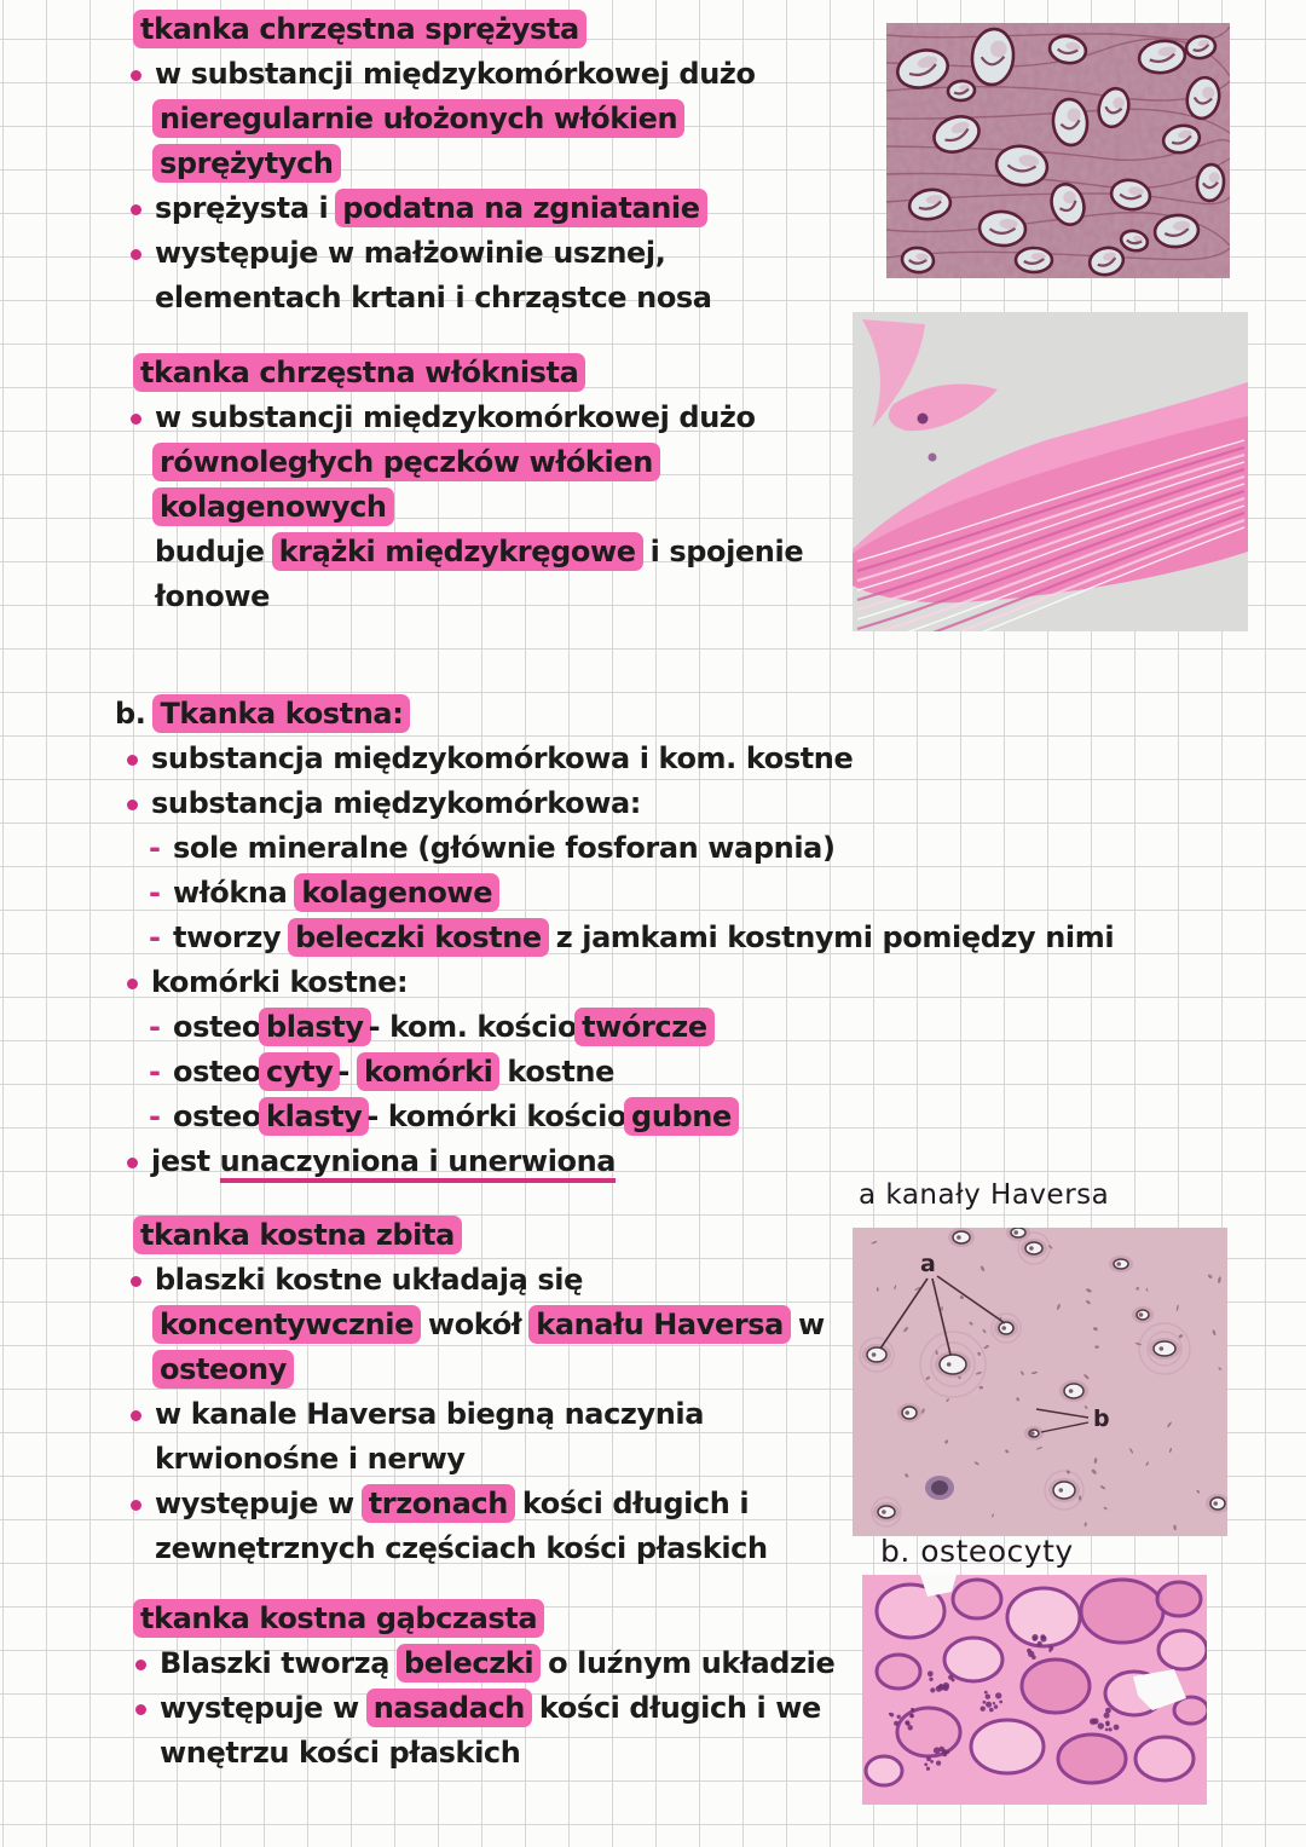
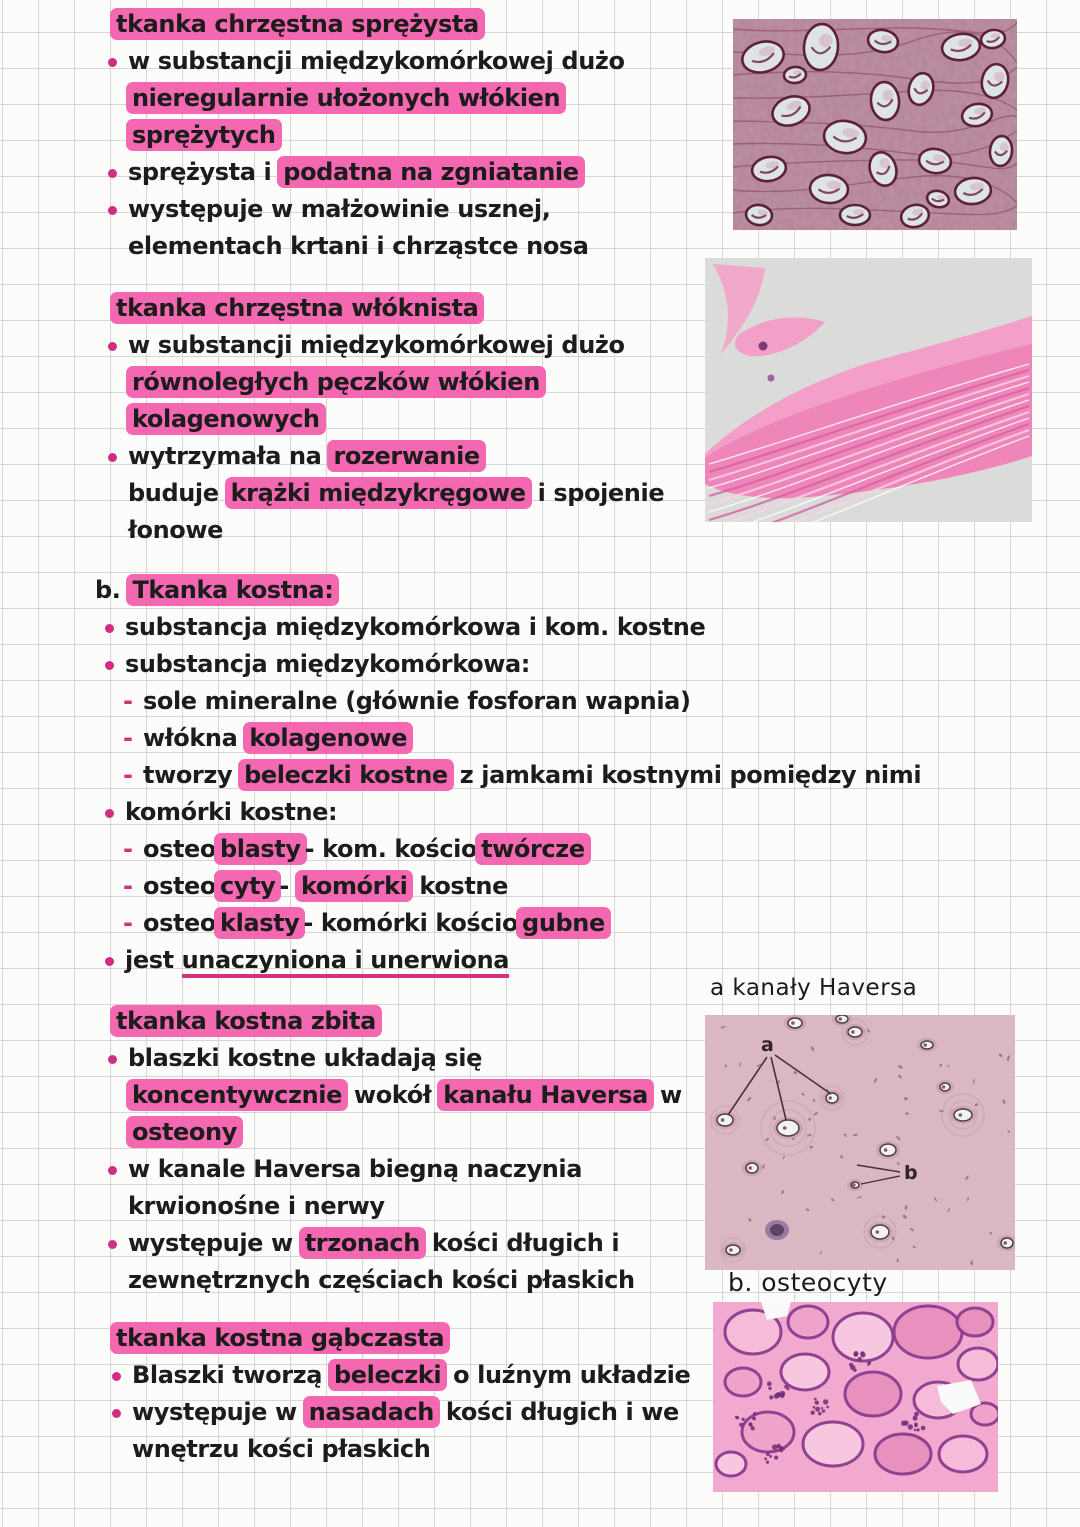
  tkanka chrzęstna sprężysta
  w substancji międzykomórkowej dużo
  nieregularnie ułożonych włókien
  sprężytych
  sprężysta i podatna na zgniatanie
  występuje w małżowinie usznej,
  elementach krtani i chrząstce nosa
  tkanka chrzęstna włóknista
  w substancji międzykomórkowej dużo
  równoległych pęczków włókien
  kolagenowych
+ wytrzymała na rozerwanie
  buduje krążki międzykręgowe i spojenie
  łonowe
  b. Tkanka kostna:
  substancja międzykomórkowa i kom. kostne
  substancja międzykomórkowa:
  -
  sole mineralne (głównie fosforan wapnia)
  -
  włókna kolagenowe
  -
  tworzy beleczki kostne z jamkami kostnymi pomiędzy nimi
  komórki kostne:
  -
  osteo blasty - kom. kościo twórcze
  -
  osteo cyty - komórki kostne
  -
  osteo klasty - komórki kościo gubne
  jest unaczyniona i unerwiona
  tkanka kostna zbita
  blaszki kostne układają się
  koncentywcznie wokół kanału Haversa w
  osteony
  w kanale Haversa biegną naczynia
  krwionośne i nerwy
  występuje w trzonach kości długich i
  zewnętrznych częściach kości płaskich
  tkanka kostna gąbczasta
  Blaszki tworzą beleczki o luźnym układzie
  występuje w nasadach kości długich i we
  wnętrzu kości płaskich
  a kanały Haversa
  a
  b
  b. osteocyty
